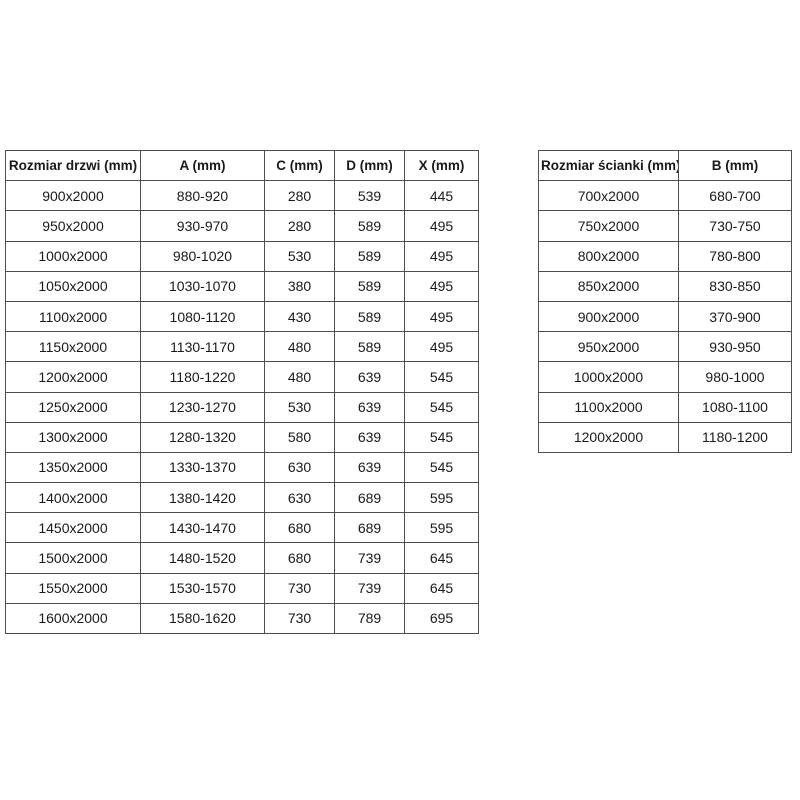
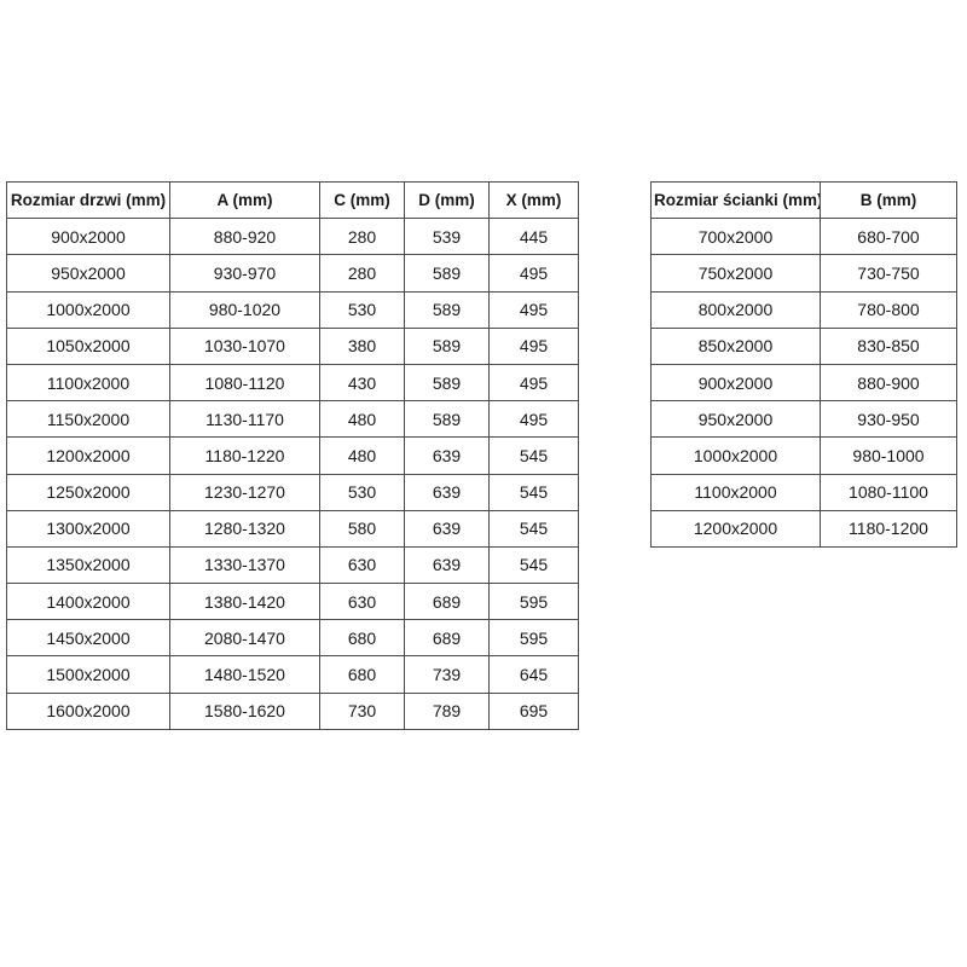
  Rozmiar drzwi (mm)	A (mm)	C (mm)	D (mm)	X (mm)
  900x2000	880-920	280	539	445
  950x2000	930-970	280	589	495
  1000x2000	980-1020	530	589	495
  1050x2000	1030-1070	380	589	495
  1100x2000	1080-1120	430	589	495
  1150x2000	1130-1170	480	589	495
  1200x2000	1180-1220	480	639	545
  1250x2000	1230-1270	530	639	545
  1300x2000	1280-1320	580	639	545
  1350x2000	1330-1370	630	639	545
  1400x2000	1380-1420	630	689	595
- 1450x2000	1430-1470	680	689	595
+ 1450x2000	2080-1470	680	689	595
  1500x2000	1480-1520	680	739	645
- 1550x2000	1530-1570	730	739	645
  1600x2000	1580-1620	730	789	695
  Rozmiar ścianki (mm)	B (mm)
  700x2000	680-700
  750x2000	730-750
  800x2000	780-800
  850x2000	830-850
- 900x2000	370-900
+ 900x2000	880-900
  950x2000	930-950
  1000x2000	980-1000
  1100x2000	1080-1100
  1200x2000	1180-1200
